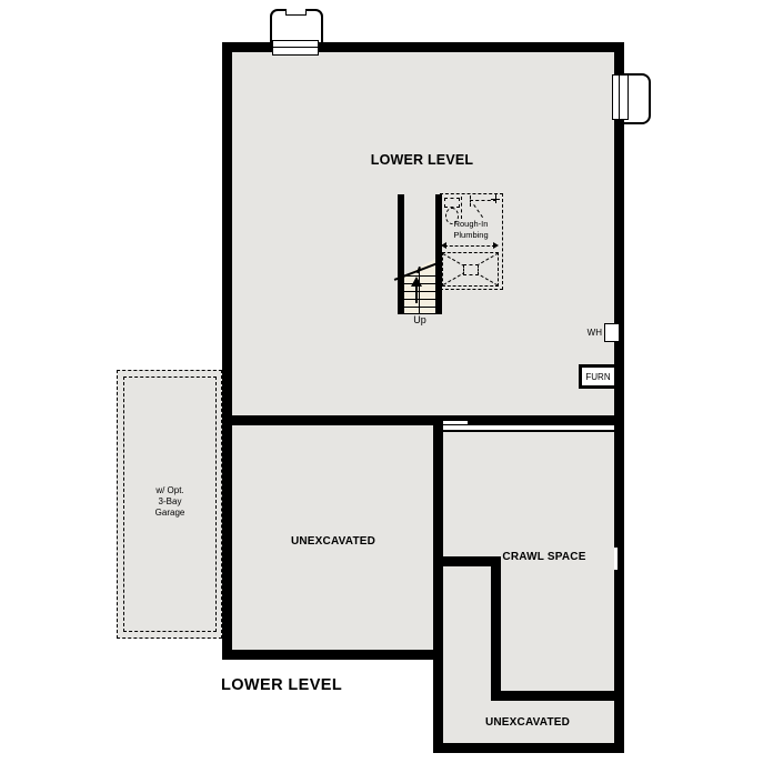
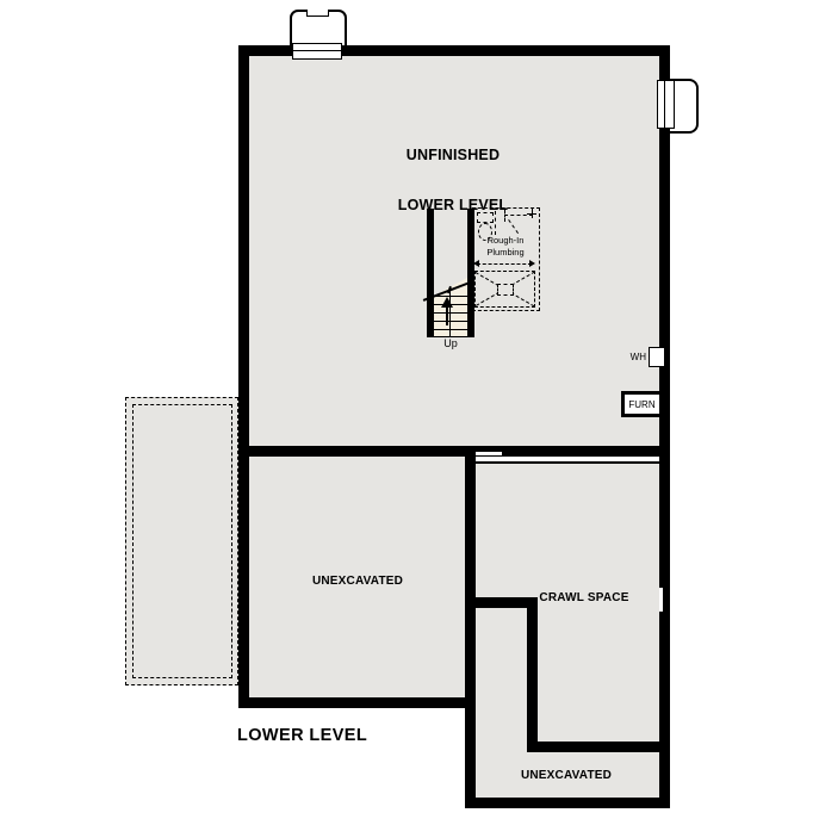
- w/ Opt.
- 3-Bay
- Garage
  Up
  Rough-In
  Plumbing
  WH
  FURN
+ UNFINISHED
  LOWER LEVEL
  UNEXCAVATED
  CRAWL SPACE
  UNEXCAVATED
  LOWER LEVEL
